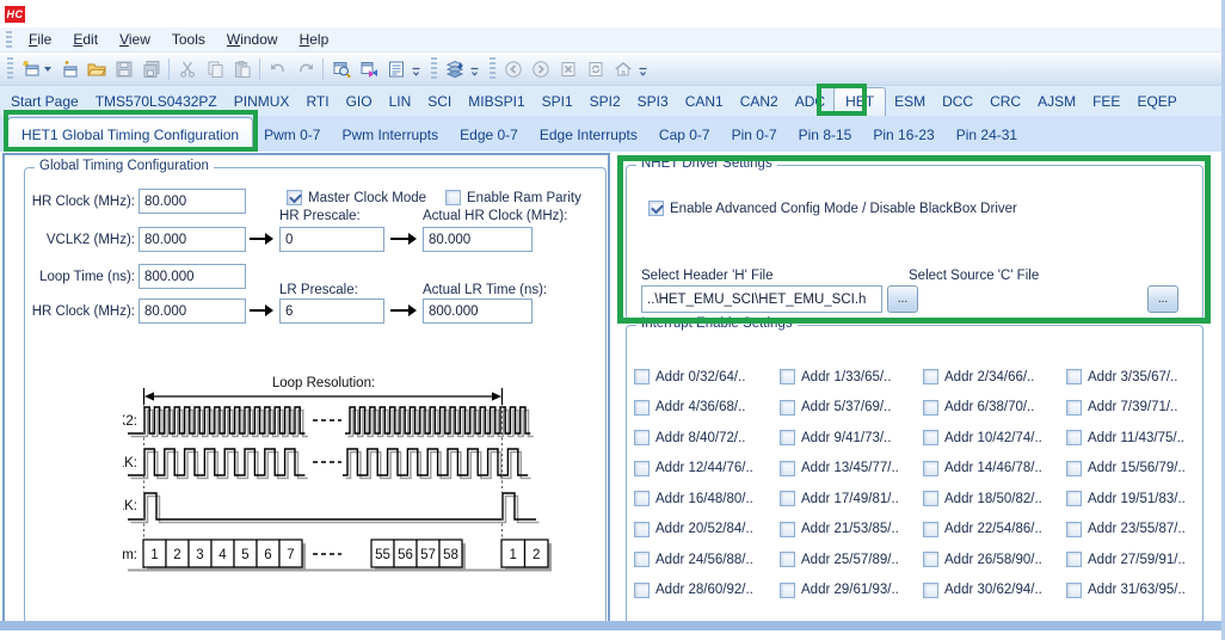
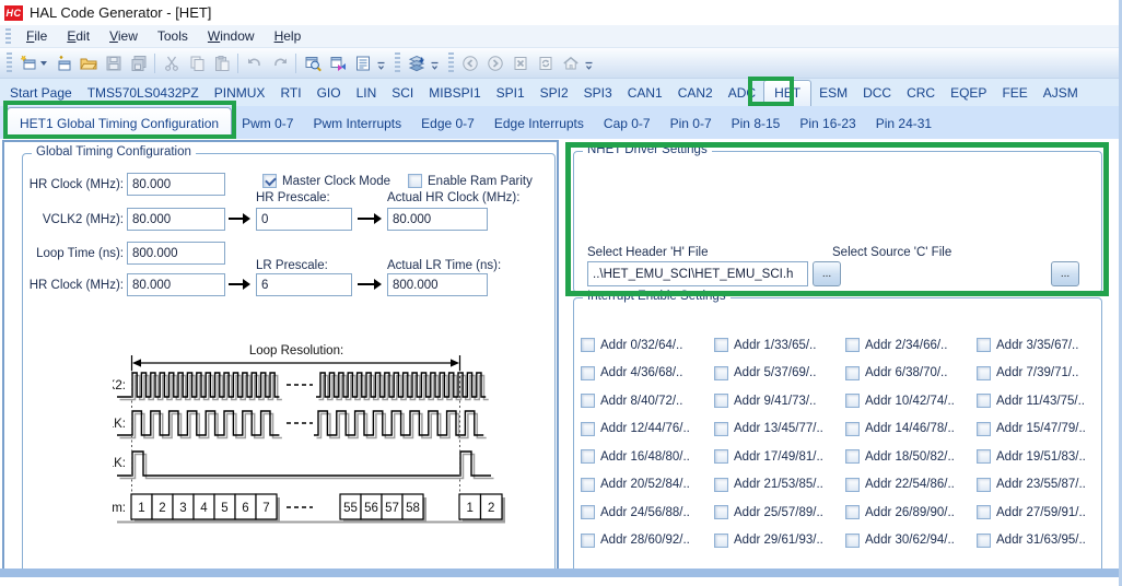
  HC
+ HAL Code Generator - [HET]
  File Edit View Tools Window Help
  Start Page
  TMS570LS0432PZ
  PINMUX
  RTI
  GIO
  LIN
  SCI
  MIBSPI1
  SPI1
  SPI2
  SPI3
  CAN1
  CAN2
  ADC
  HET
  ESM
  DCC
  CRC
- AJSM
+ EQEP
  FEE
- EQEP
+ AJSM
  HET1 Global Timing Configuration
  Pwm 0-7
  Pwm Interrupts
  Edge 0-7
  Edge Interrupts
  Cap 0-7
  Pin 0-7
  Pin 8-15
  Pin 16-23
  Pin 24-31
  Global Timing Configuration
  HR Clock (MHz):
  80.000
  Master Clock Mode
  Enable Ram Parity
  HR Prescale:
  Actual HR Clock (MHz):
  VCLK2 (MHz):
  80.000
  0
  80.000
  Loop Time (ns):
  800.000
  LR Prescale:
  Actual LR Time (ns):
  HR Clock (MHz):
  80.000
  6
  800.000
  Loop Resolution:
  1
  2
  3
  4
  5
  6
  7
  55
  56
  57
  58
  1
  2
  NHET Driver Settings
- Enable Advanced Config Mode / Disable BlackBox Driver
  Select Header 'H' File
  Select Source 'C' File
  ..\HET_EMU_SCI\HET_EMU_SCI.h
  ...
  ...
  Interrupt Enable Settings
  Addr 0/32/64/..
  Addr 1/33/65/..
  Addr 2/34/66/..
  Addr 3/35/67/..
  Addr 4/36/68/..
  Addr 5/37/69/..
  Addr 6/38/70/..
  Addr 7/39/71/..
  Addr 8/40/72/..
  Addr 9/41/73/..
  Addr 10/42/74/..
  Addr 11/43/75/..
  Addr 12/44/76/..
  Addr 13/45/77/..
  Addr 14/46/78/..
- Addr 15/56/79/..
+ Addr 15/47/79/..
  Addr 16/48/80/..
  Addr 17/49/81/..
  Addr 18/50/82/..
  Addr 19/51/83/..
  Addr 20/52/84/..
  Addr 21/53/85/..
  Addr 22/54/86/..
  Addr 23/55/87/..
  Addr 24/56/88/..
  Addr 25/57/89/..
- Addr 26/58/90/..
+ Addr 26/89/90/..
  Addr 27/59/91/..
  Addr 28/60/92/..
  Addr 29/61/93/..
  Addr 30/62/94/..
  Addr 31/63/95/..
